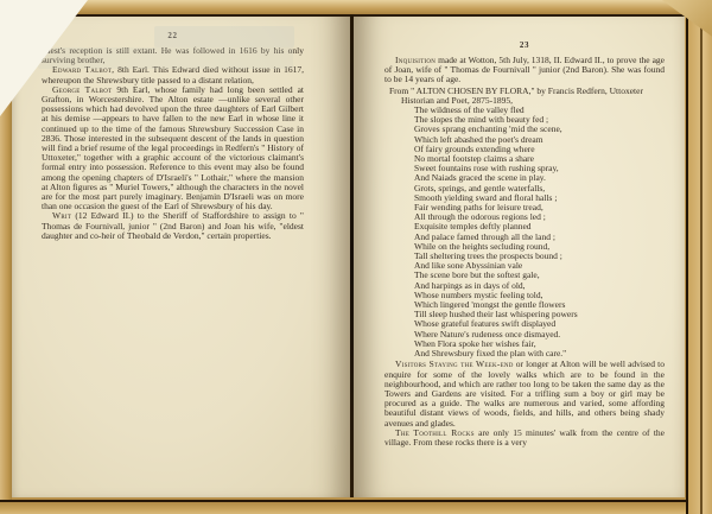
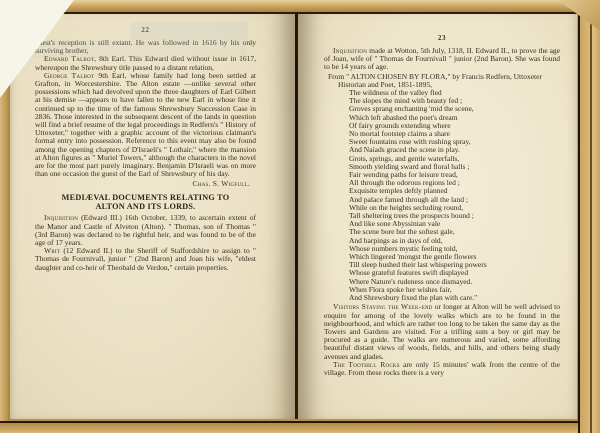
  22
  est's reception is still extant. He was followed in 1616 by his only surviving brother,
  Edward Talbot, 8th Earl. This Edward died without issue in 1617, whereupon the Shrewsbury title passed to a distant relation,
  George Talbot 9th Earl, whose family had long been settled at Grafton, in Worcestershire. The Alton estate —unlike several other possessions which had devolved upon the three daughters of Earl Gilbert at his demise —appears to have fallen to the new Earl in whose line it continued up to the time of the famous Shrewsbury Succession Case in 2836. Those interested in the subsequent descent of the lands in question will find a brief resume of the legal proceedings in Redfern's " History of Uttoxeter," together with a graphic account of the victorious claimant's formal entry into possession. Reference to this event may also be found among the opening chapters of D'Israeli's " Lothair," where the mansion at Alton figures as " Muriel Towers," although the characters in the novel are for the most part purely imaginary. Benjamin D'Israeli was on more than one occasion the guest of the Earl of Shrewsbury of his day.
+ Chas. S. Wigfull.
+ MEDIÆVAL DOCUMENTS RELATING TO
+ ALTON AND ITS LORDS.
+ Inquisition (Edward III.) 16th October, 1339, to ascertain extent of the Manor and Castle of Alveton (Alton). " Thomas, son of Thomas " (3rd Baron) was declared to be rightful heir, and was found to be of the age of 17 years.
  Writ (12 Edward II.) to the Sheriff of Staffordshire to assign to " Thomas de Fournivall, junior " (2nd Baron) and Joan his wife, "eldest daughter and co-heir of Theobald de Verdon," certain properties.
  23
  Inquisition made at Wotton, 5th July, 1318, II. Edward II., to prove the age of Joan, wife of " Thomas de Fournivall " junior (2nd Baron). She was found to be 14 years of age.
- From " ALTON CHOSEN BY FLORA," by Francis Redfern, Uttoxeter Historian and Poet, 2875-1895,
+ From " ALTON CHOSEN BY FLORA," by Francis Redfern, Uttoxeter Historian and Poet, 1851-1895,
  The wildness of the valley fled
  The slopes the mind with beauty fed ;
  Groves sprang enchanting 'mid the scene,
  Which left abashed the poet's dream
  Of fairy grounds extending where
  No mortal footstep claims a share
  Sweet fountains rose with rushing spray,
  And Naiads graced the scene in play.
  Grots, springs, and gentle waterfalls,
  Smooth yielding sward and floral halls ;
  Fair wending paths for leisure tread,
  All through the odorous regions led ;
  Exquisite temples deftly planned
  And palace famed through all the land ;
  While on the heights secluding round,
  Tall sheltering trees the prospects bound ;
  And like sone Abyssinian vale
  The scene bore but the softest gale,
  And harpings as in days of old,
  Whose numbers mystic feeling told,
  Which lingered 'mongst the gentle flowers
  Till sleep hushed their last whispering powers
  Whose grateful features swift displayed
  Where Nature's rudeness once dismayed.
  When Flora spoke her wishes fair,
  And Shrewsbury fixed the plan with care."
- Visitors Staying the Week-end or longer at Alton will be well advised to enquire for some of the lovely walks which are to be found in the neighbourhood, and which are rather too long to be taken the same day as the Towers and Gardens are visited. For a trifling sum a boy or girl may be procured as a guide. The walks are numerous and varied, some affording beautiful distant views of woods, fields, and hills, and others being shady avenues and glades.
+ Visitors Staying the Week-end or longer at Alton will be well advised to enquire for among of the lovely walks which are to be found in the neighbourhood, and which are rather too long to be taken the same day as the Towers and Gardens are visited. For a trifling sum a boy or girl may be procured as a guide. The walks are numerous and varied, some affording beautiful distant views of woods, fields, and hills, and others being shady avenues and glades.
  The Toothill Rocks are only 15 minutes' walk from the centre of the village. From these rocks there is a very
